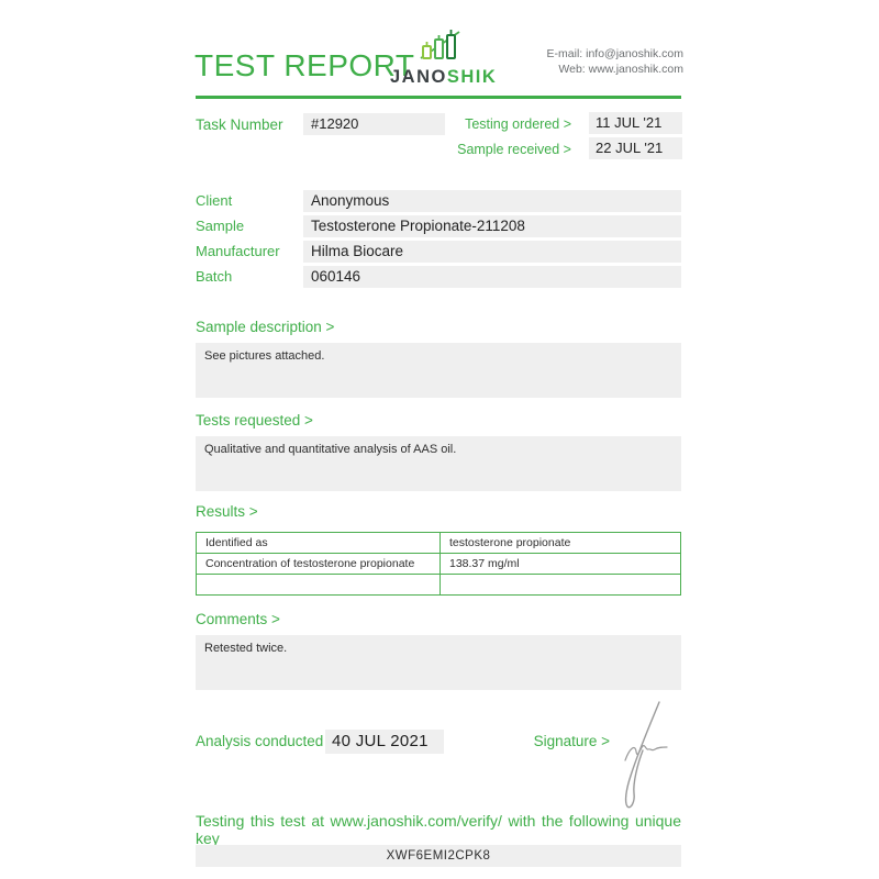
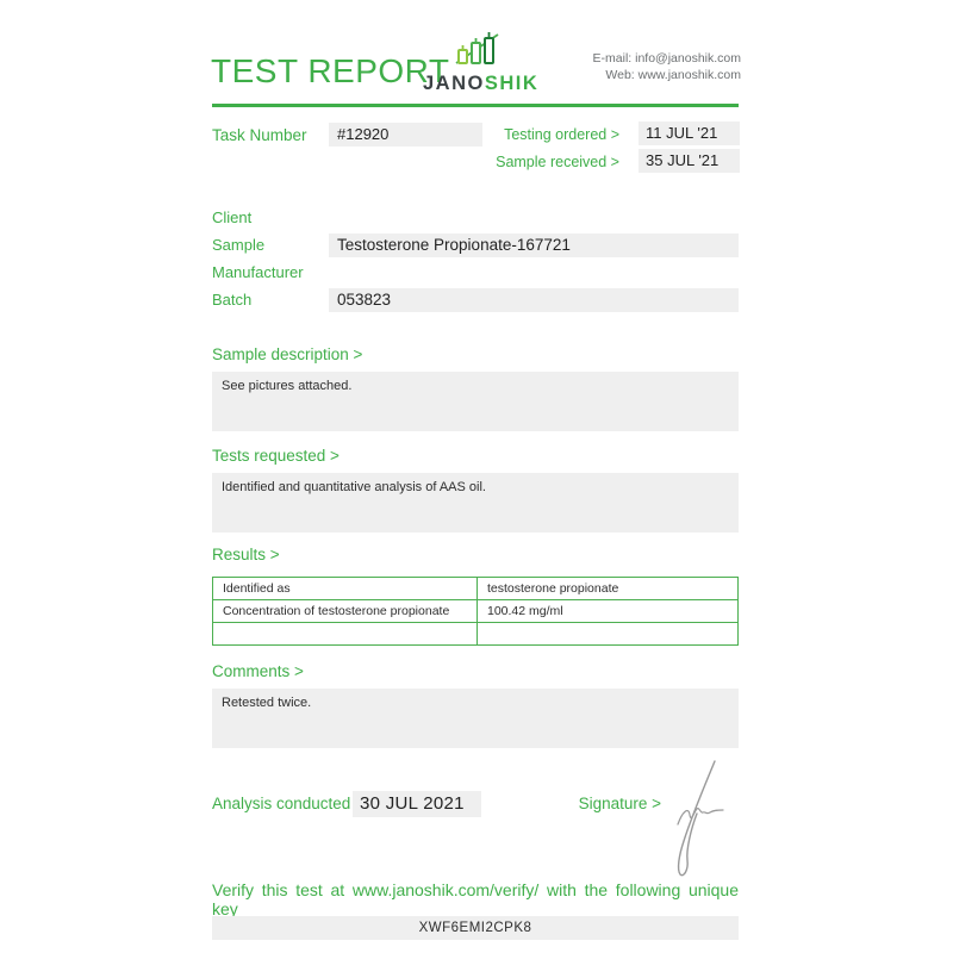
  TEST REPORT
  JANOSHIK
  E-mail: info@janoshik.com
  Web: www.janoshik.com
  Task Number
  #12920
  Testing ordered >
  11 JUL '21
  Sample received >
- 22 JUL '21
+ 35 JUL '21
  Client
- Anonymous
  Sample
- Testosterone Propionate-211208
+ Testosterone Propionate-167721
  Manufacturer
- Hilma Biocare
  Batch
- 060146
+ 053823
  Sample description >
  See pictures attached.
  Tests requested >
- Qualitative and quantitative analysis of AAS oil.
+ Identified and quantitative analysis of AAS oil.
  Results >
  Identified as	testosterone propionate
- Concentration of testosterone propionate	138.37 mg/ml
+ Concentration of testosterone propionate	100.42 mg/ml
  Comments >
  Retested twice.
  Analysis conducted
- 40 JUL 2021
+ 30 JUL 2021
  Signature >
- Testing this test at www.janoshik.com/verify/ with the following unique key
+ Verify this test at www.janoshik.com/verify/ with the following unique key
  XWF6EMI2CPK8
